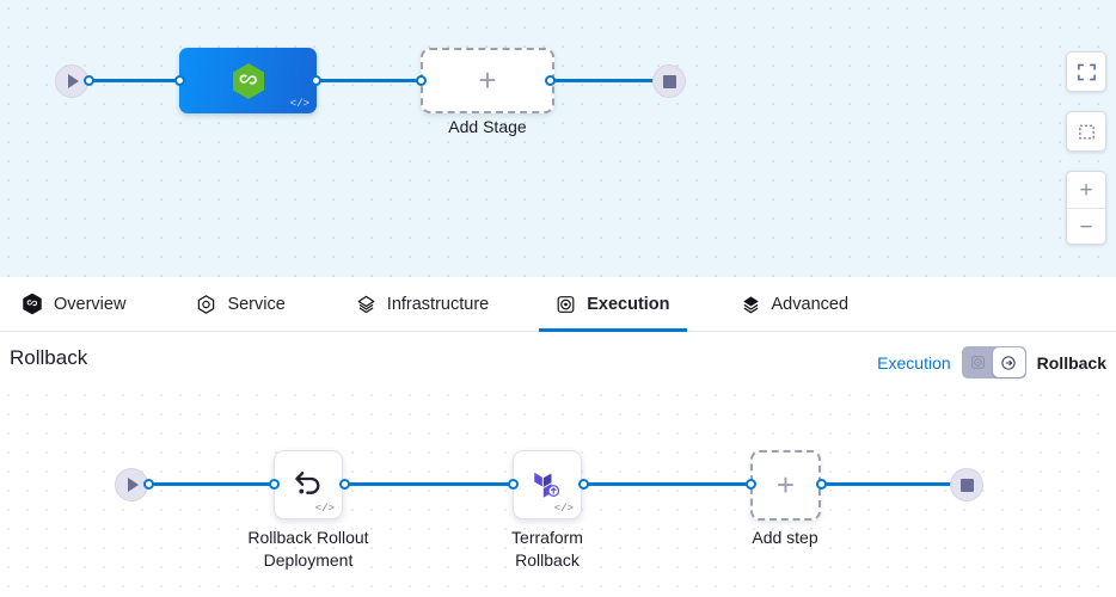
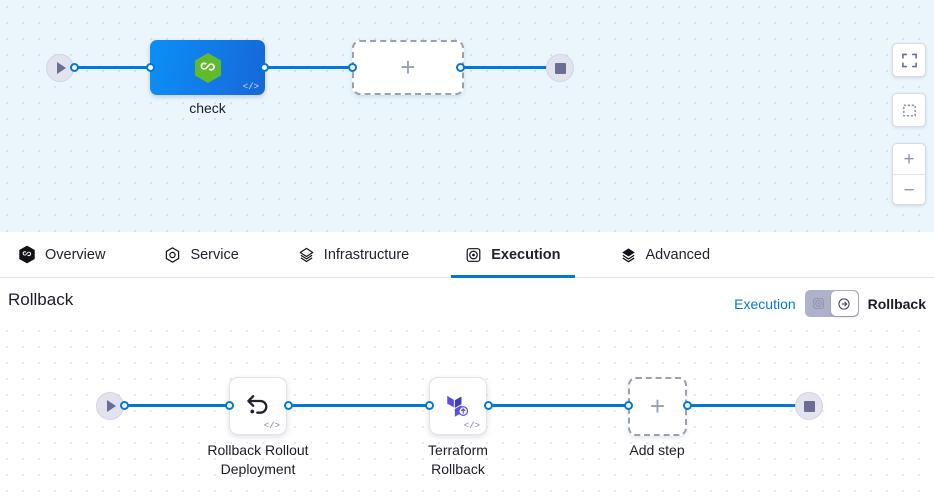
  </>
+ check
  +
- Add Stage
  +
  −
  Overview
  Service
  Infrastructure
  Execution
  Advanced
  Rollback
  Execution
  Rollback
  </>
  Rollback Rollout
  Deployment
  </>
  Terraform
  Rollback
  +
  Add step
